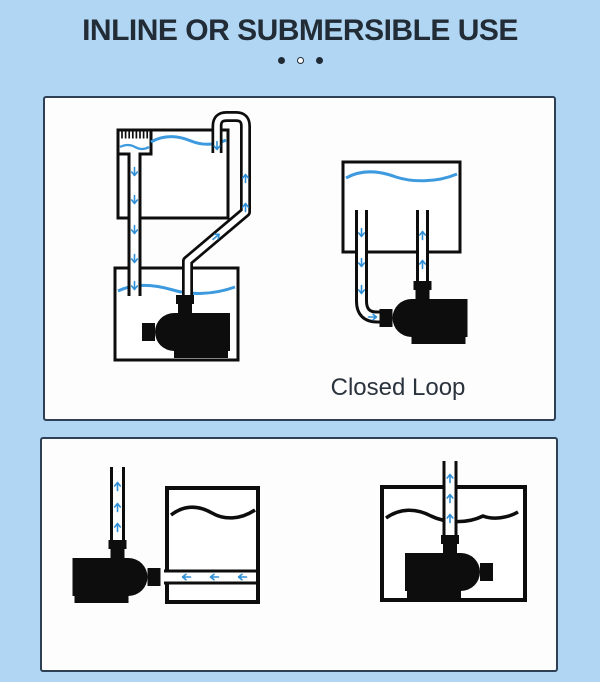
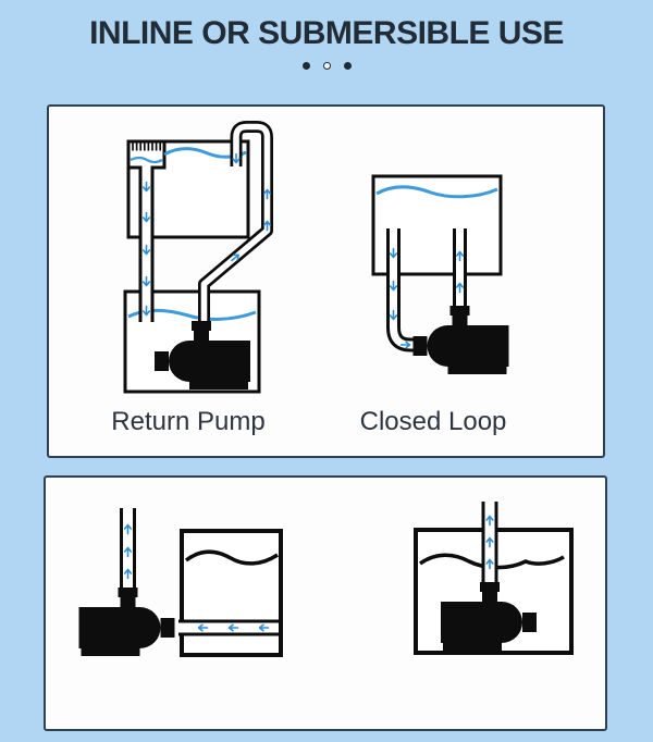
  INLINE OR SUBMERSIBLE USE
+ Return Pump
  Closed Loop
